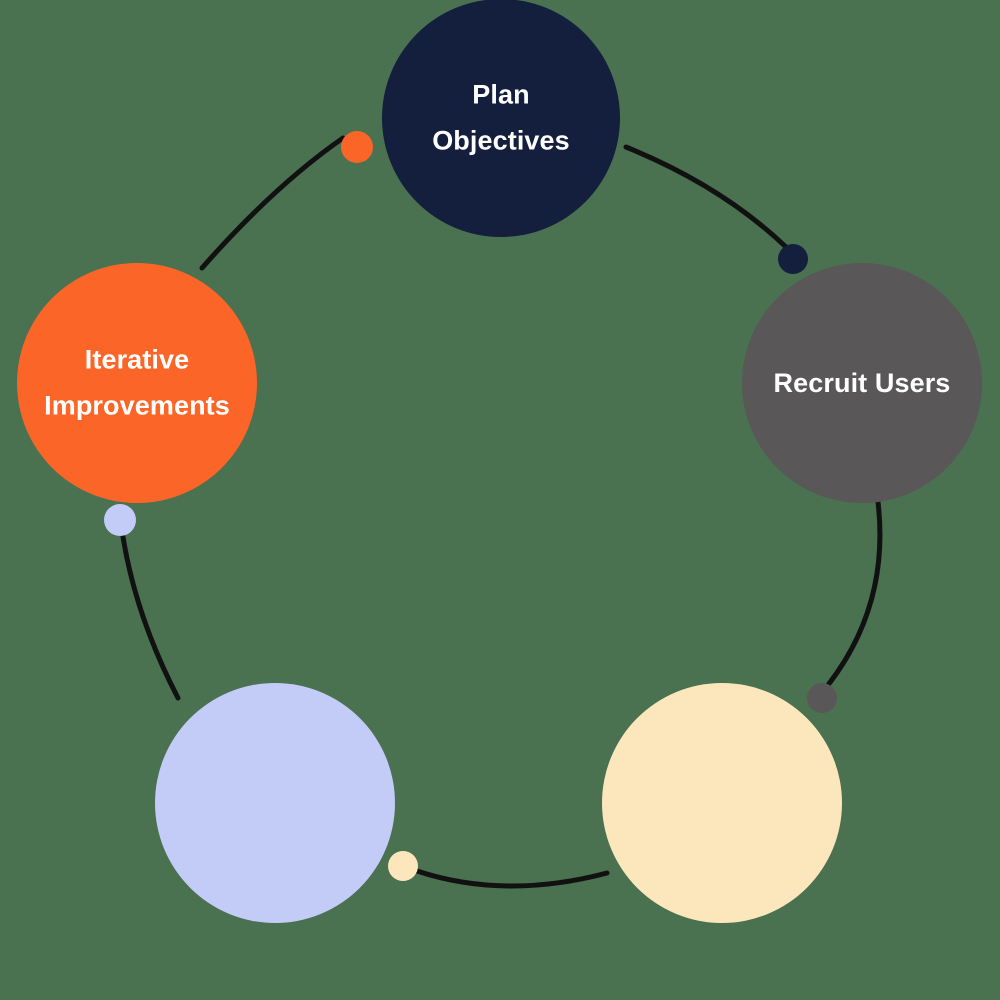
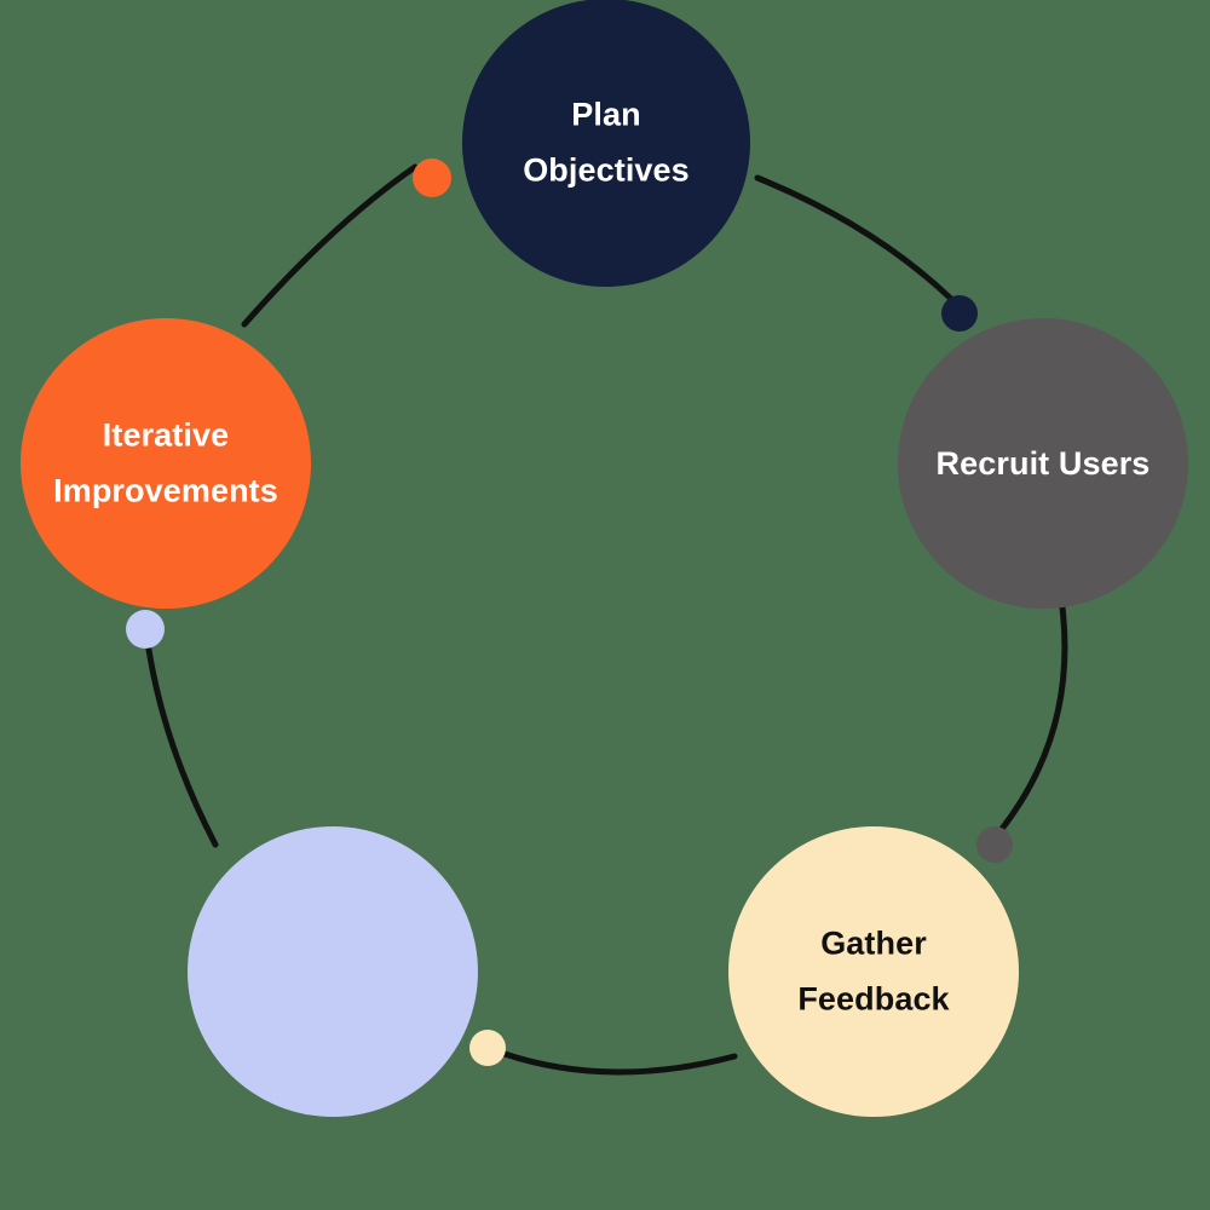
  Plan
  Objectives
  Recruit Users
+ Gather
+ Feedback
  Iterative
  Improvements
